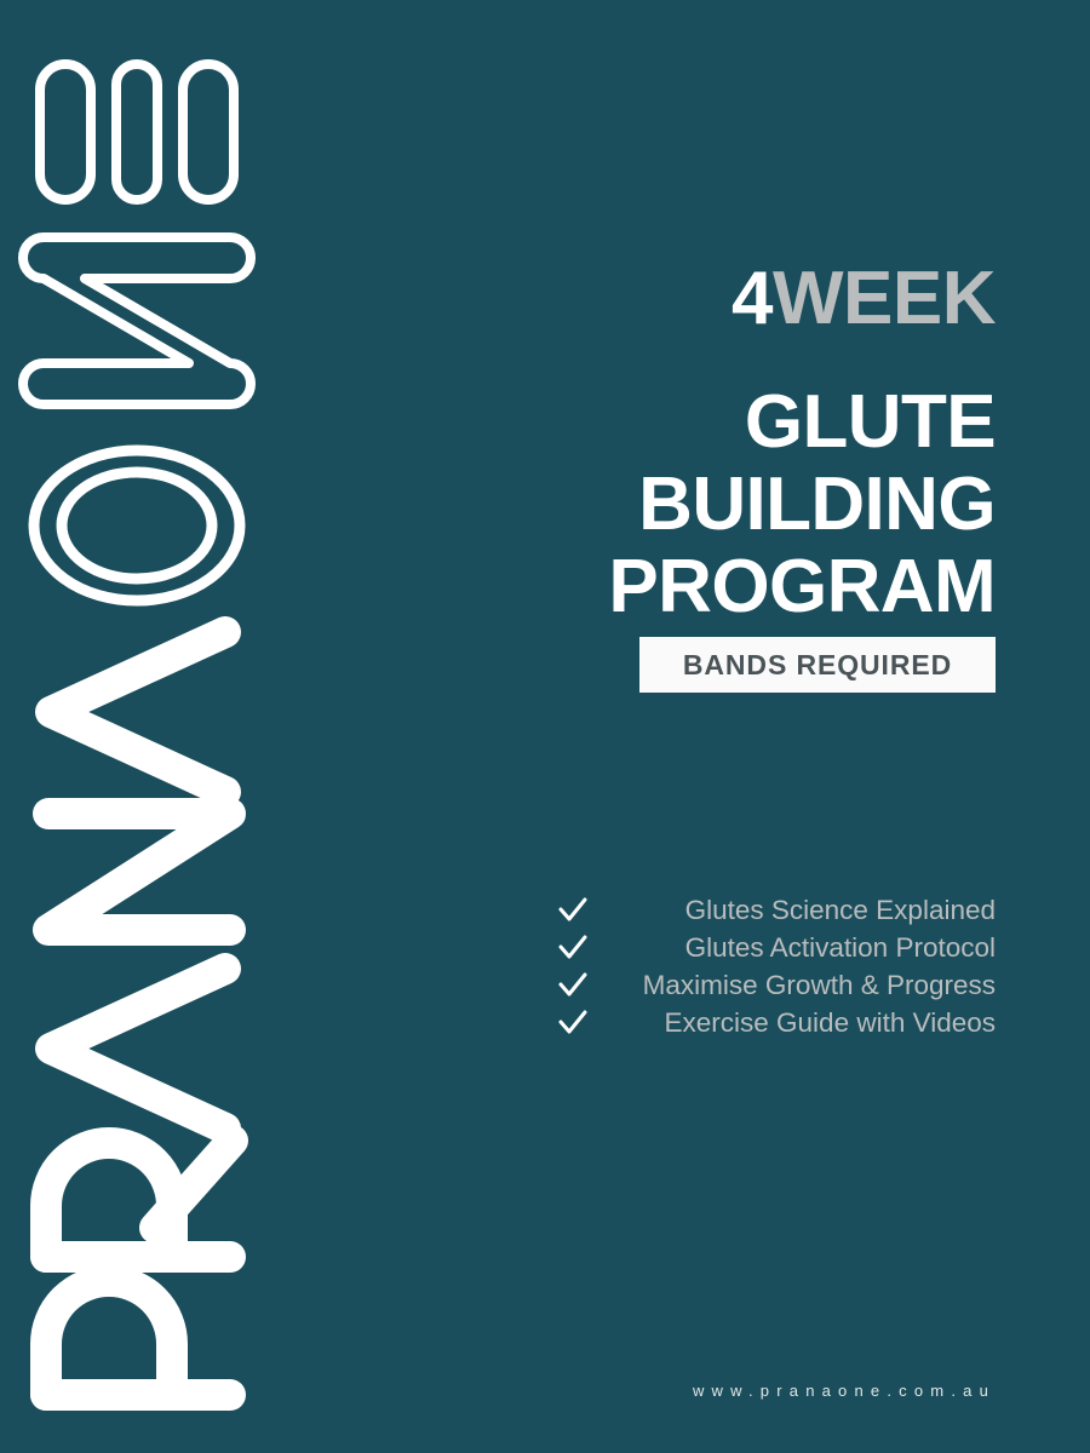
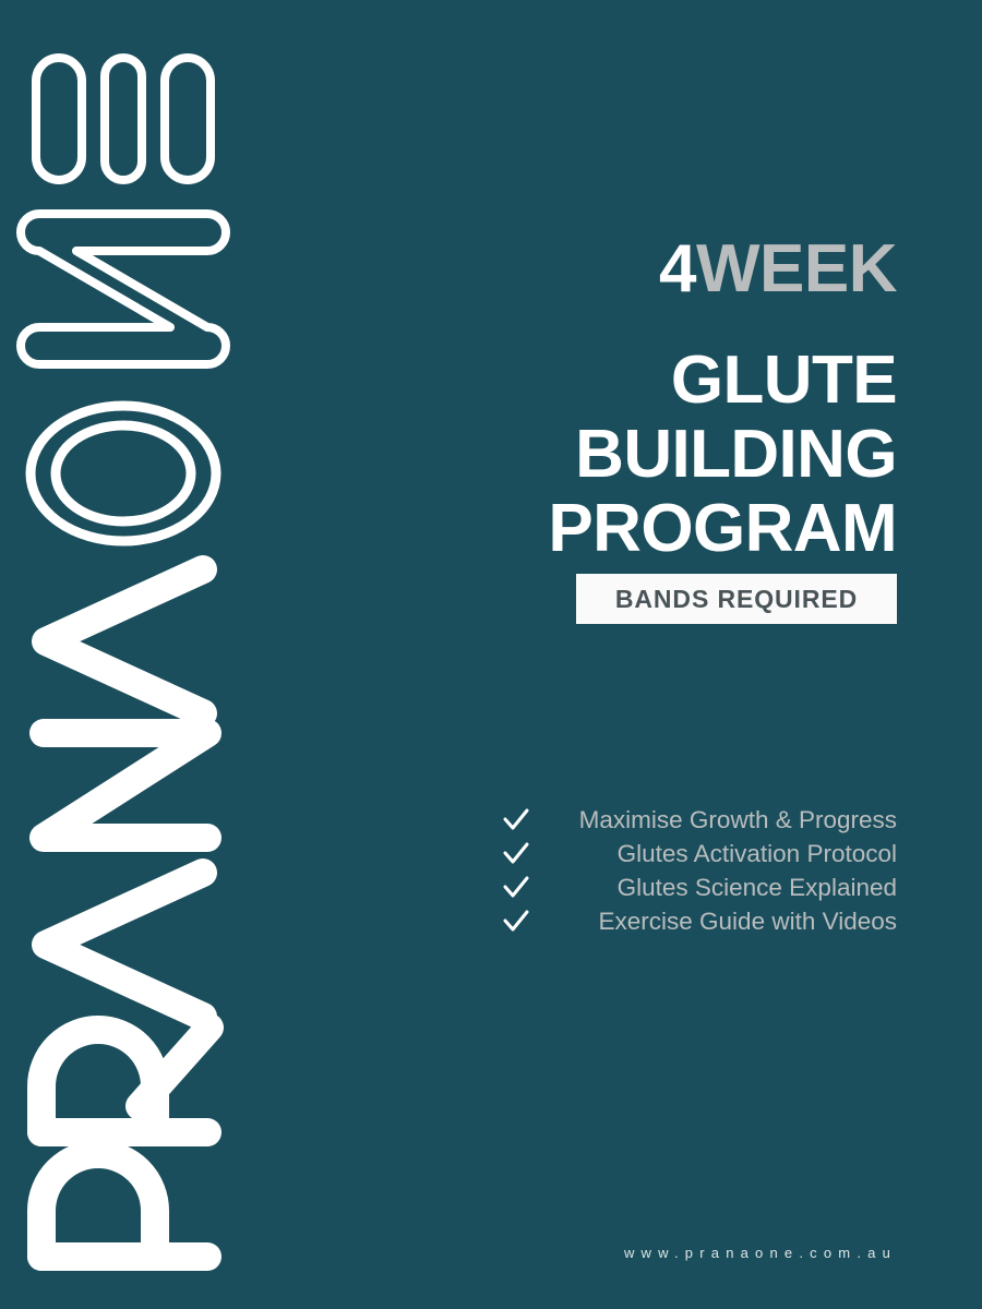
  4WEEK
  GLUTE
  BUILDING
  PROGRAM
  BANDS REQUIRED
- Glutes Science Explained
+ Maximise Growth & Progress
  Glutes Activation Protocol
- Maximise Growth & Progress
+ Glutes Science Explained
  Exercise Guide with Videos
  www.pranaone.com.au
